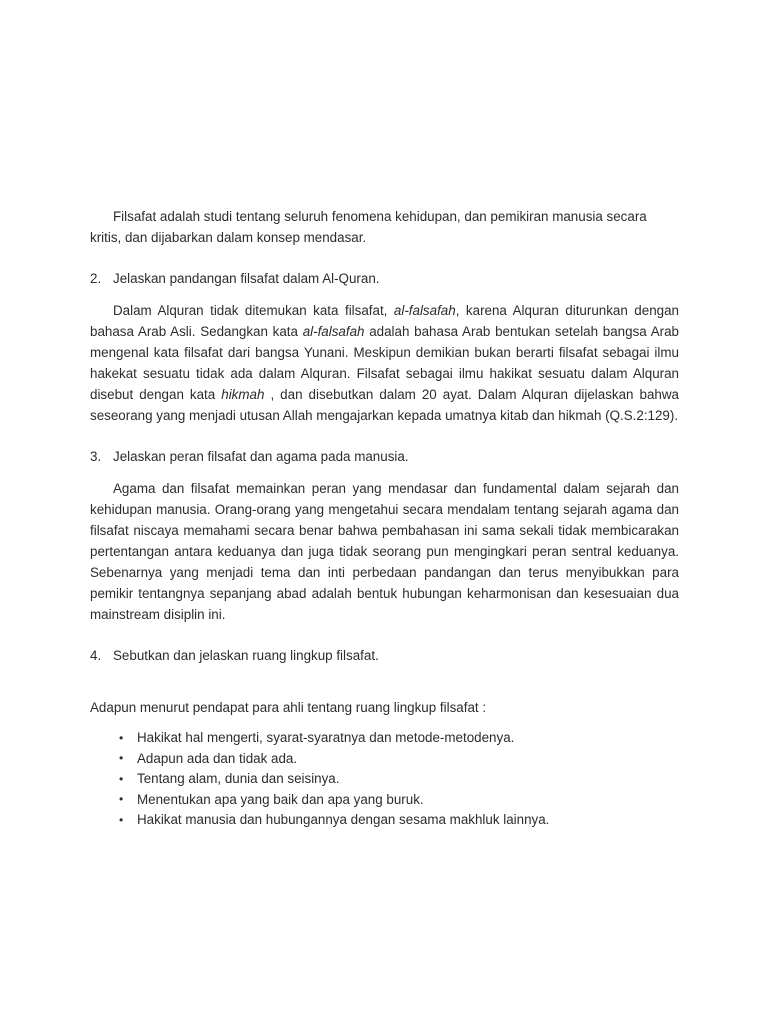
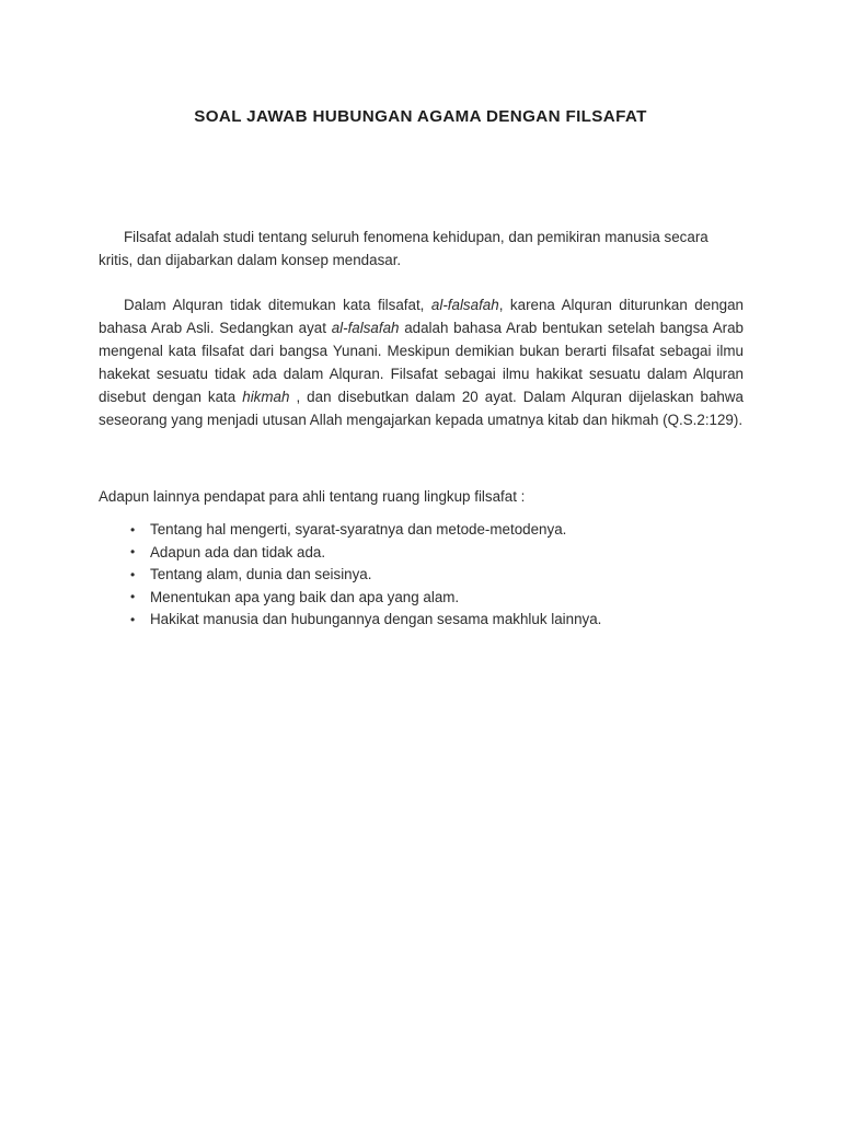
+ SOAL JAWAB HUBUNGAN AGAMA DENGAN FILSAFAT
  Filsafat adalah studi tentang seluruh fenomena kehidupan, dan pemikiran manusia secara kritis, dan dijabarkan dalam konsep mendasar.
- 2.
- Jelaskan pandangan filsafat dalam Al-Quran.
- Dalam Alquran tidak ditemukan kata filsafat, al-falsafah, karena Alquran diturunkan dengan bahasa Arab Asli. Sedangkan kata al-falsafah adalah bahasa Arab bentukan setelah bangsa Arab mengenal kata filsafat dari bangsa Yunani. Meskipun demikian bukan berarti filsafat sebagai ilmu hakekat sesuatu tidak ada dalam Alquran. Filsafat sebagai ilmu hakikat sesuatu dalam Alquran disebut dengan kata hikmah , dan disebutkan dalam 20 ayat. Dalam Alquran dijelaskan bahwa seseorang yang menjadi utusan Allah mengajarkan kepada umatnya kitab dan hikmah (Q.S.2:129).
+ Dalam Alquran tidak ditemukan kata filsafat, al-falsafah, karena Alquran diturunkan dengan bahasa Arab Asli. Sedangkan ayat al-falsafah adalah bahasa Arab bentukan setelah bangsa Arab mengenal kata filsafat dari bangsa Yunani. Meskipun demikian bukan berarti filsafat sebagai ilmu hakekat sesuatu tidak ada dalam Alquran. Filsafat sebagai ilmu hakikat sesuatu dalam Alquran disebut dengan kata hikmah , dan disebutkan dalam 20 ayat. Dalam Alquran dijelaskan bahwa seseorang yang menjadi utusan Allah mengajarkan kepada umatnya kitab dan hikmah (Q.S.2:129).
- 3.
- Jelaskan peran filsafat dan agama pada manusia.
- Agama dan filsafat memainkan peran yang mendasar dan fundamental dalam sejarah dan kehidupan manusia. Orang-orang yang mengetahui secara mendalam tentang sejarah agama dan filsafat niscaya memahami secara benar bahwa pembahasan ini sama sekali tidak membicarakan pertentangan antara keduanya dan juga tidak seorang pun mengingkari peran sentral keduanya. Sebenarnya yang menjadi tema dan inti perbedaan pandangan dan terus menyibukkan para pemikir tentangnya sepanjang abad adalah bentuk hubungan keharmonisan dan kesesuaian dua mainstream disiplin ini.
- 4.
- Sebutkan dan jelaskan ruang lingkup filsafat.
- Adapun menurut pendapat para ahli tentang ruang lingkup filsafat :
+ Adapun lainnya pendapat para ahli tentang ruang lingkup filsafat :
  •
- Hakikat hal mengerti, syarat-syaratnya dan metode-metodenya.
+ Tentang hal mengerti, syarat-syaratnya dan metode-metodenya.
  •
  Adapun ada dan tidak ada.
  •
  Tentang alam, dunia dan seisinya.
  •
- Menentukan apa yang baik dan apa yang buruk.
+ Menentukan apa yang baik dan apa yang alam.
  •
  Hakikat manusia dan hubungannya dengan sesama makhluk lainnya.
